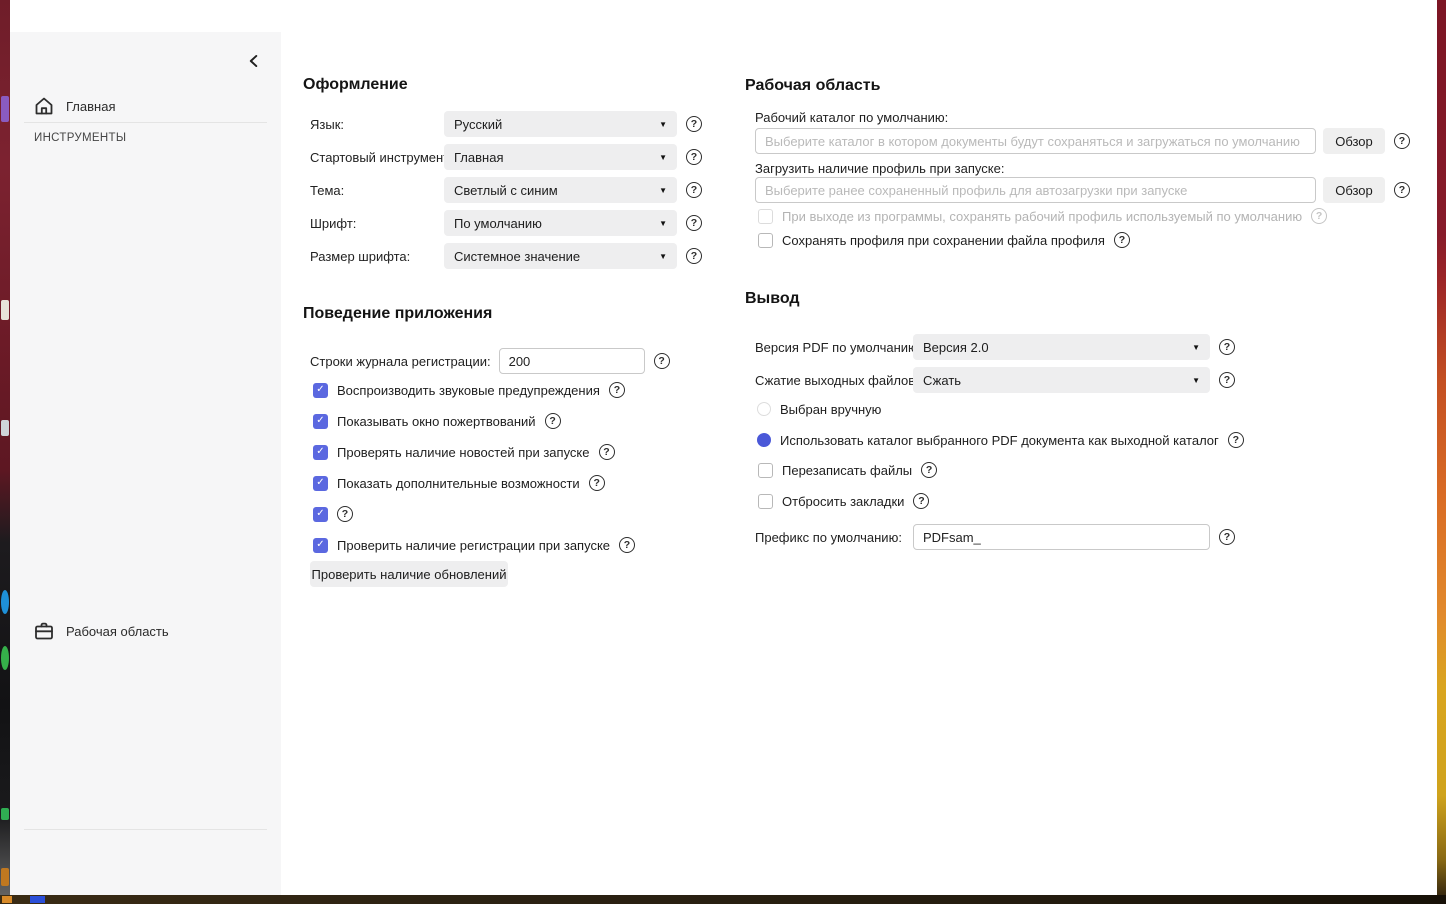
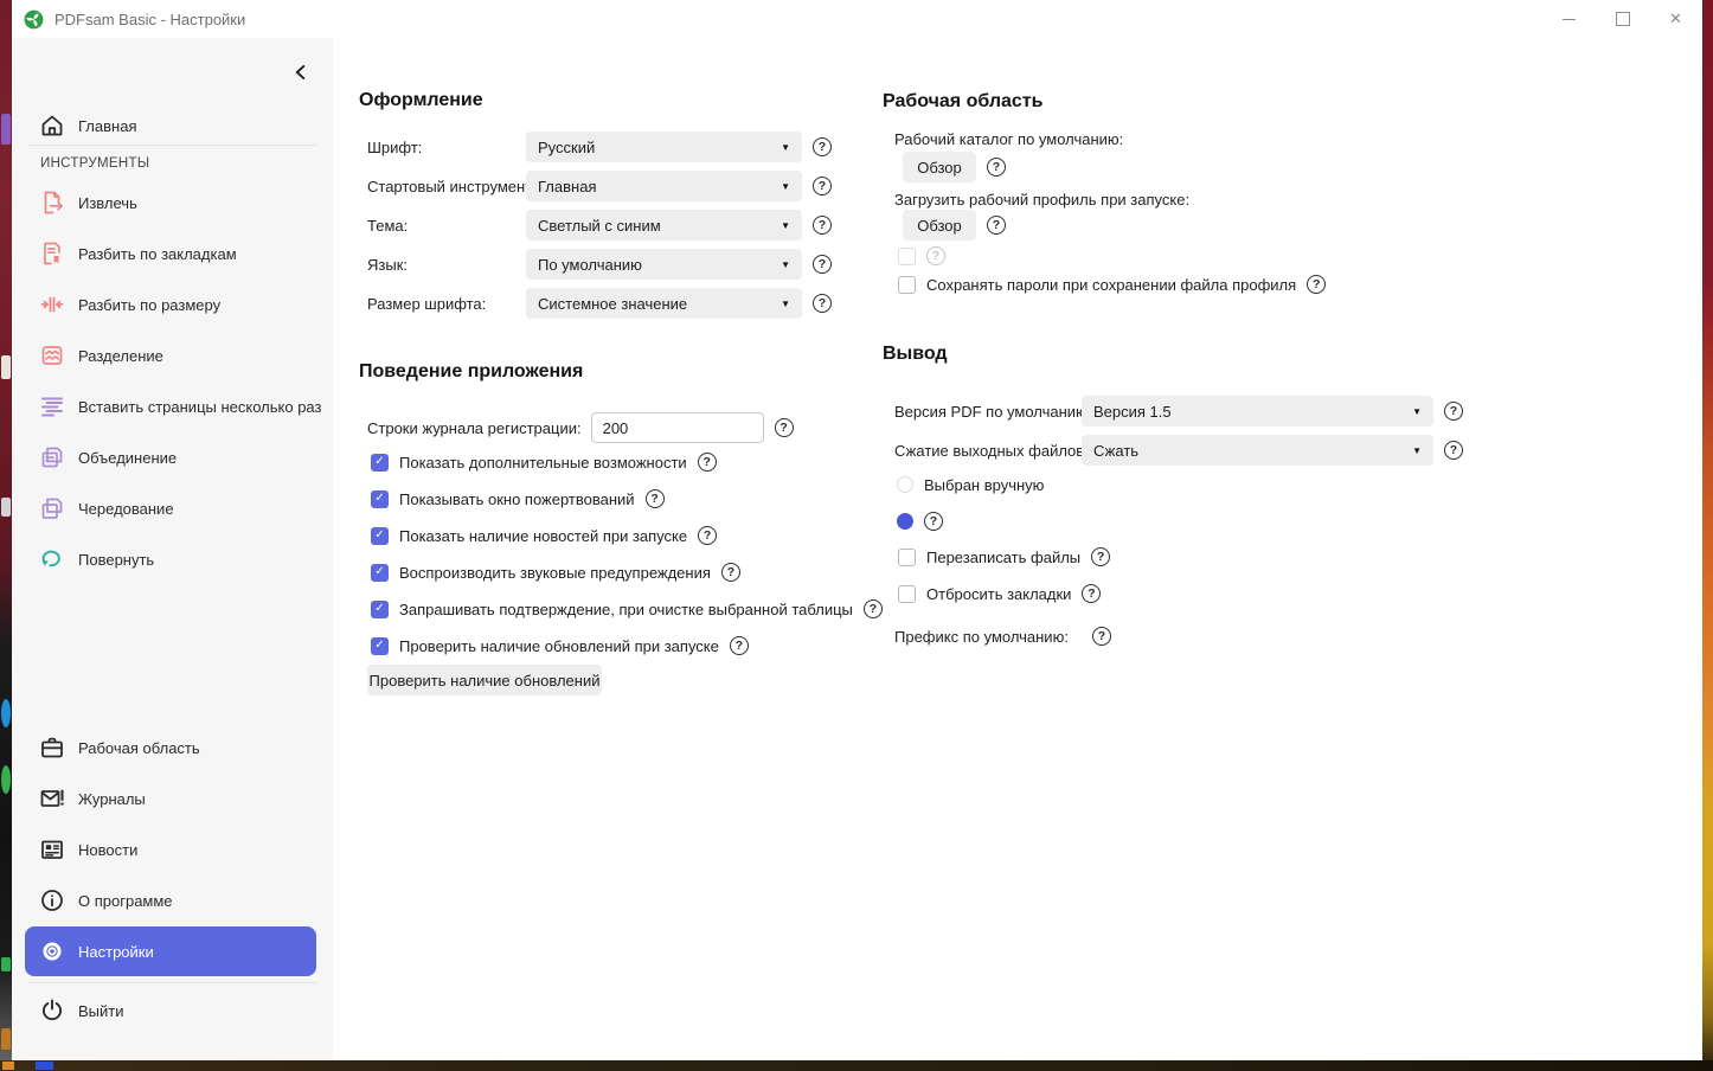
+ PDFsam Basic - Настройки
+ ✕
  Главная
  ИНСТРУМЕНТЫ
+ Извлечь
+ Разбить по закладкам
+ Разбить по размеру
+ Разделение
+ Вставить страницы несколько раз
+ Объединение
+ Чередование
+ Повернуть
  Рабочая область
+ Журналы
+ Новости
+ О программе
+ Настройки
+ Выйти
  Оформление
- Язык:
+ Шрифт:
  Русский
  ▼
  ?
  Стартовый инструмен
  Главная
  ▼
  ?
  Тема:
  Светлый с синим
  ▼
  ?
- Шрифт:
+ Язык:
  По умолчанию
  ▼
  ?
  Размер шрифта:
  Системное значение
  ▼
  ?
  Поведение приложения
  Строки журнала регистрации:
  200
  ?
  ✓
- Воспроизводить звуковые предупреждения
+ Показать дополнительные возможности
  ?
  ✓
  Показывать окно пожертвований
  ?
  ✓
- Проверять наличие новостей при запуске
+ Показать наличие новостей при запуске
  ?
  ✓
- Показать дополнительные возможности
+ Воспроизводить звуковые предупреждения
  ?
  ✓
+ Запрашивать подтверждение, при очистке выбранной таблицы
  ?
  ✓
- Проверить наличие регистрации при запуске
+ Проверить наличие обновлений при запуске
  ?
  Проверить наличие обновлений
  Рабочая область
  Рабочий каталог по умолчанию:
- Выберите каталог в котором документы будут сохраняться и загружаться по умолчанию
  Обзор
  ?
- Загрузить наличие профиль при запуске:
+ Загрузить рабочий профиль при запуске:
- Выберите ранее сохраненный профиль для автозагрузки при запуске
  Обзор
  ?
- При выходе из программы, сохранять рабочий профиль используемый по умолчанию
  ?
- Сохранять профиля при сохранении файла профиля
+ Сохранять пароли при сохранении файла профиля
  ?
  Вывод
  Версия PDF по умолчани
- Версия 2.0
+ Версия 1.5
  ▼
  ?
  Сжатие выходных файлов
  Сжать
  ▼
  ?
  Выбран вручную
- Использовать каталог выбранного PDF документа как выходной каталог
  ?
  Перезаписать файлы
  ?
  Отбросить закладки
  ?
  Префикс по умолчанию:
- PDFsam_
  ?
